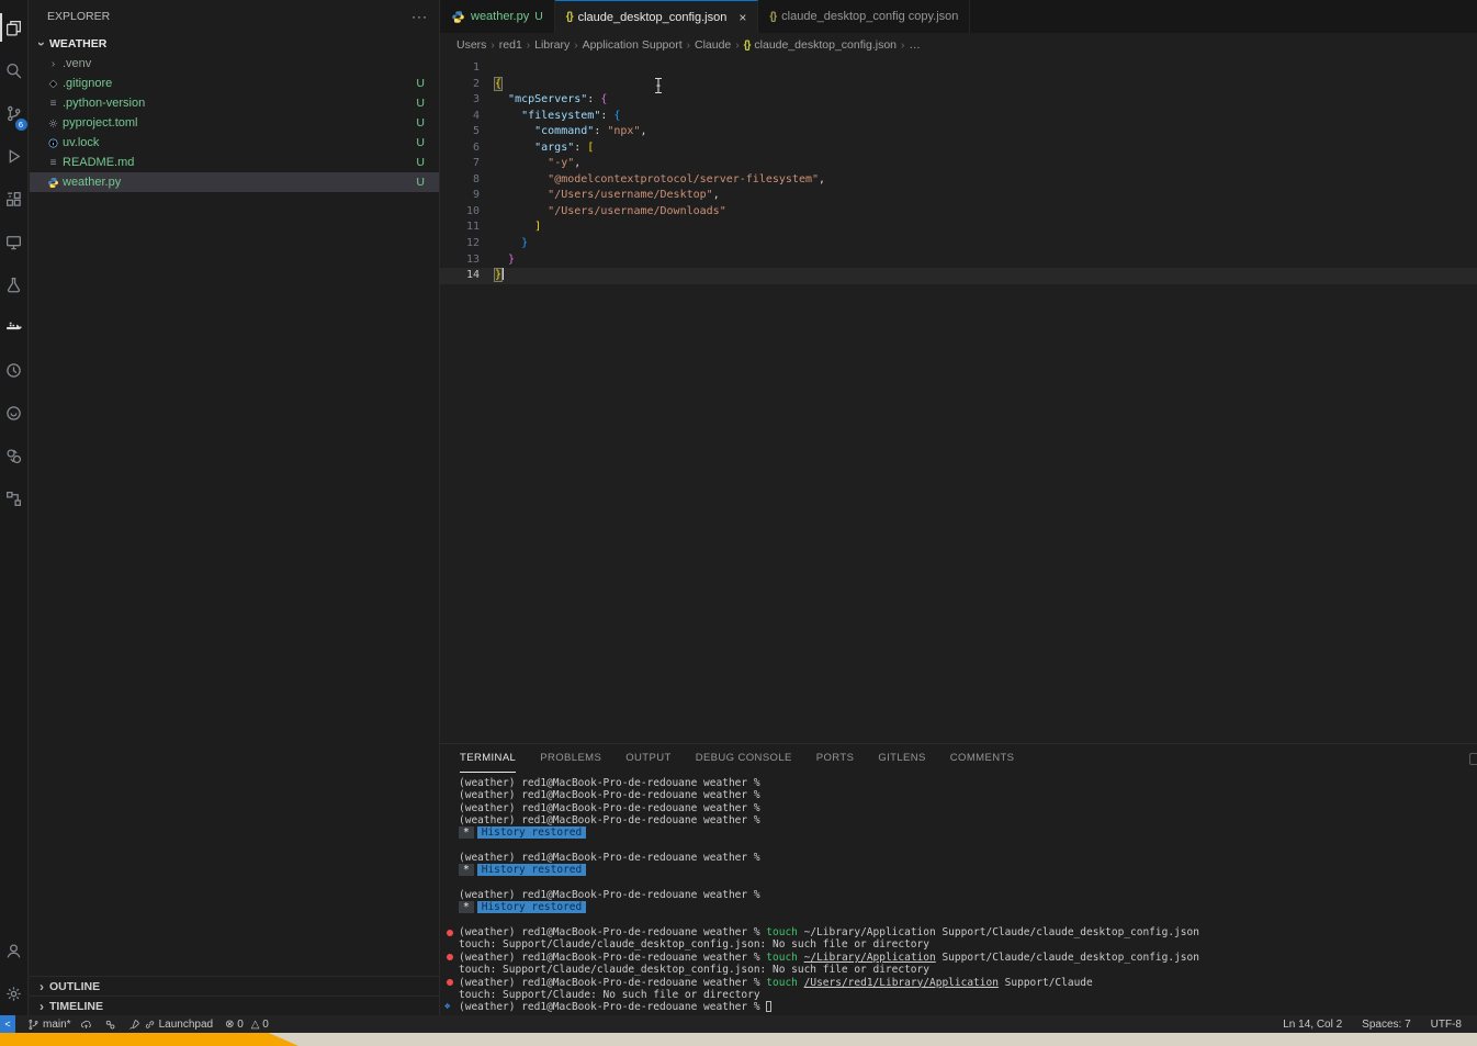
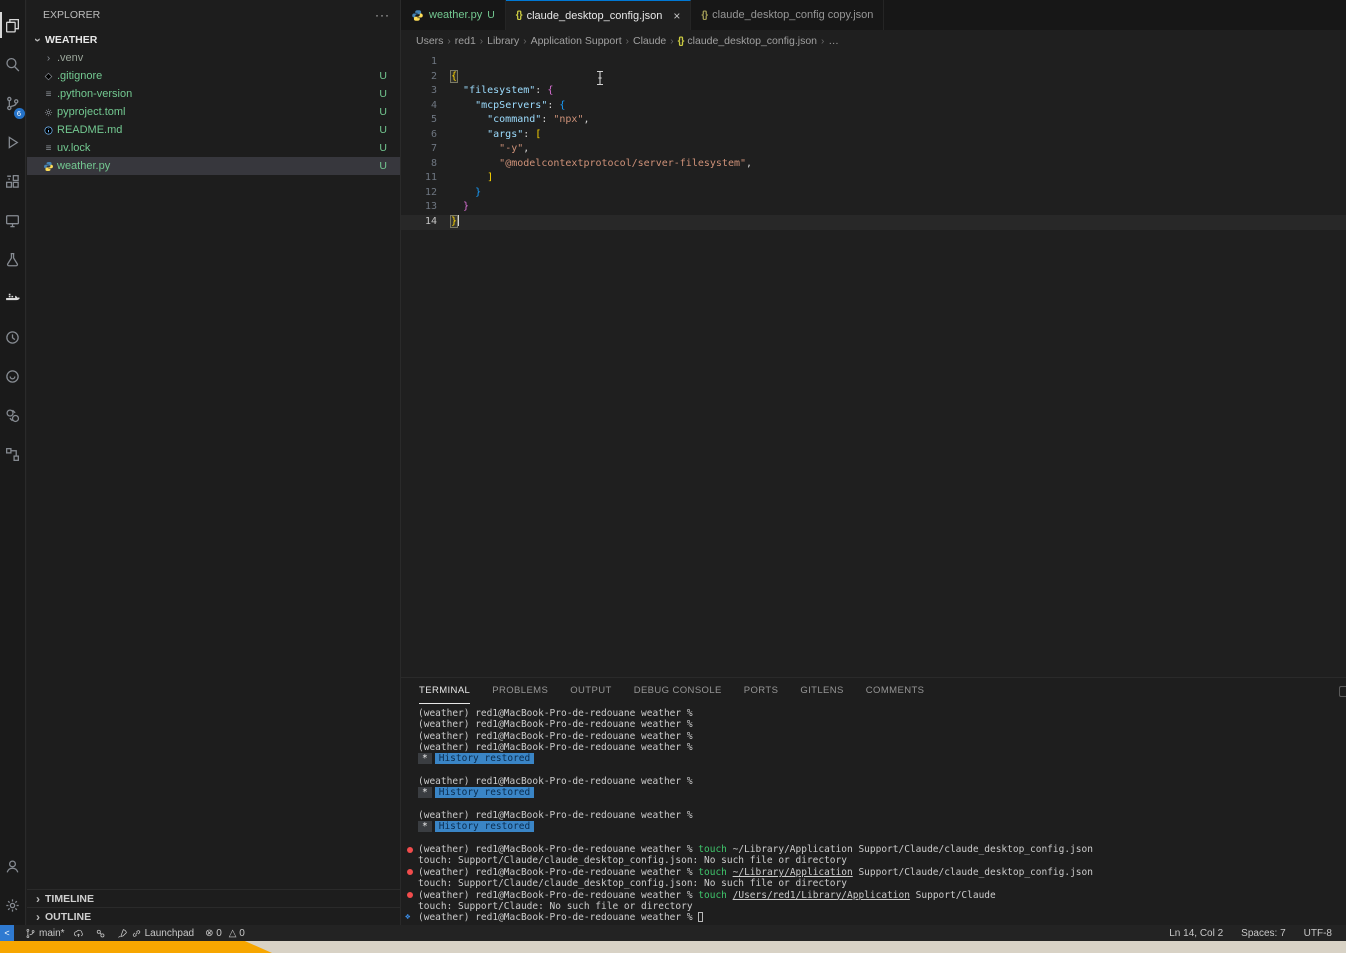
  6
  EXPLORER
  ···
  WEATHER
  ›
  .venv
  .gitignore
  U
  ≡
  .python-version
  U
  pyproject.toml
  U
- uv.lock
+ README.md
  U
  ≡
- README.md
+ uv.lock
  U
  weather.py
  U
  ›
- OUTLINE
+ TIMELINE
  ›
- TIMELINE
+ OUTLINE
  weather.py
  U
  {}
  claude_desktop_config.json
  ×
  {}
  claude_desktop_config copy.json
  Users
  ›
  red1
  ›
  Library
  ›
  Application Support
  ›
  Claude
  ›
  {}
  claude_desktop_config.json
  ›
  …
  1
  2
  {
  3
- "mcpServers": {
+ "filesystem": {
  4
- "filesystem": {
+ "mcpServers": {
  5
  "command": "npx",
  6
  "args": [
  7
  "-y",
  8
  "@modelcontextprotocol/server-filesystem",
- 9
- "/Users/username/Desktop",
- 10
- "/Users/username/Downloads"
  11
  ]
  12
  }
  13
  }
  14
  }
  TERMINAL
  PROBLEMS
  OUTPUT
  DEBUG CONSOLE
  PORTS
  GITLENS
  COMMENTS
  (weather) red1@MacBook-Pro-de-redouane weather %
  (weather) red1@MacBook-Pro-de-redouane weather %
  (weather) red1@MacBook-Pro-de-redouane weather %
  (weather) red1@MacBook-Pro-de-redouane weather %
  * History restored
  (weather) red1@MacBook-Pro-de-redouane weather %
  * History restored
  (weather) red1@MacBook-Pro-de-redouane weather %
  * History restored
  (weather) red1@MacBook-Pro-de-redouane weather % touch ~/Library/Application Support/Claude/claude_desktop_config.json
  touch: Support/Claude/claude_desktop_config.json: No such file or directory
  (weather) red1@MacBook-Pro-de-redouane weather % touch ~/Library/Application Support/Claude/claude_desktop_config.json
  touch: Support/Claude/claude_desktop_config.json: No such file or directory
  (weather) red1@MacBook-Pro-de-redouane weather % touch /Users/red1/Library/Application Support/Claude
  touch: Support/Claude: No such file or directory
  ❖
  (weather) red1@MacBook-Pro-de-redouane weather %
  <
  main*
  Launchpad
  ⊗ 0
  △ 0
  Ln 14, Col 2
  Spaces: 7
  UTF-8
